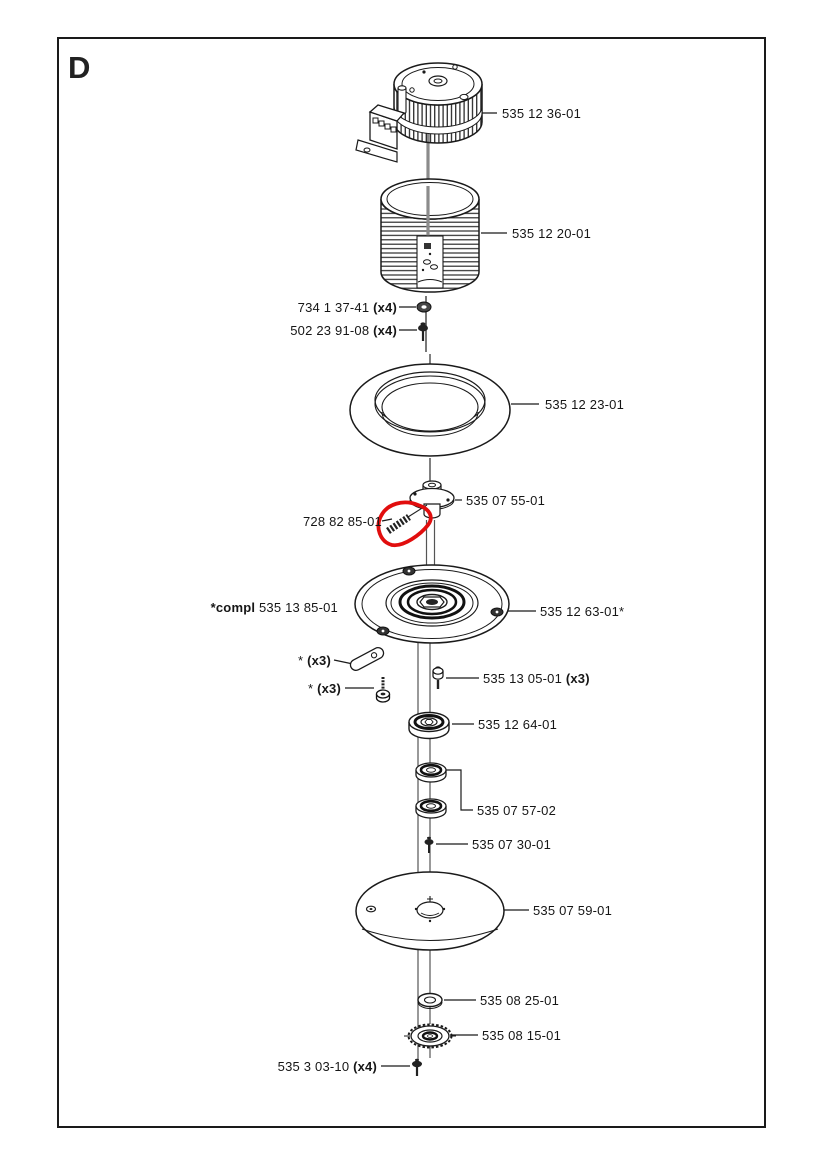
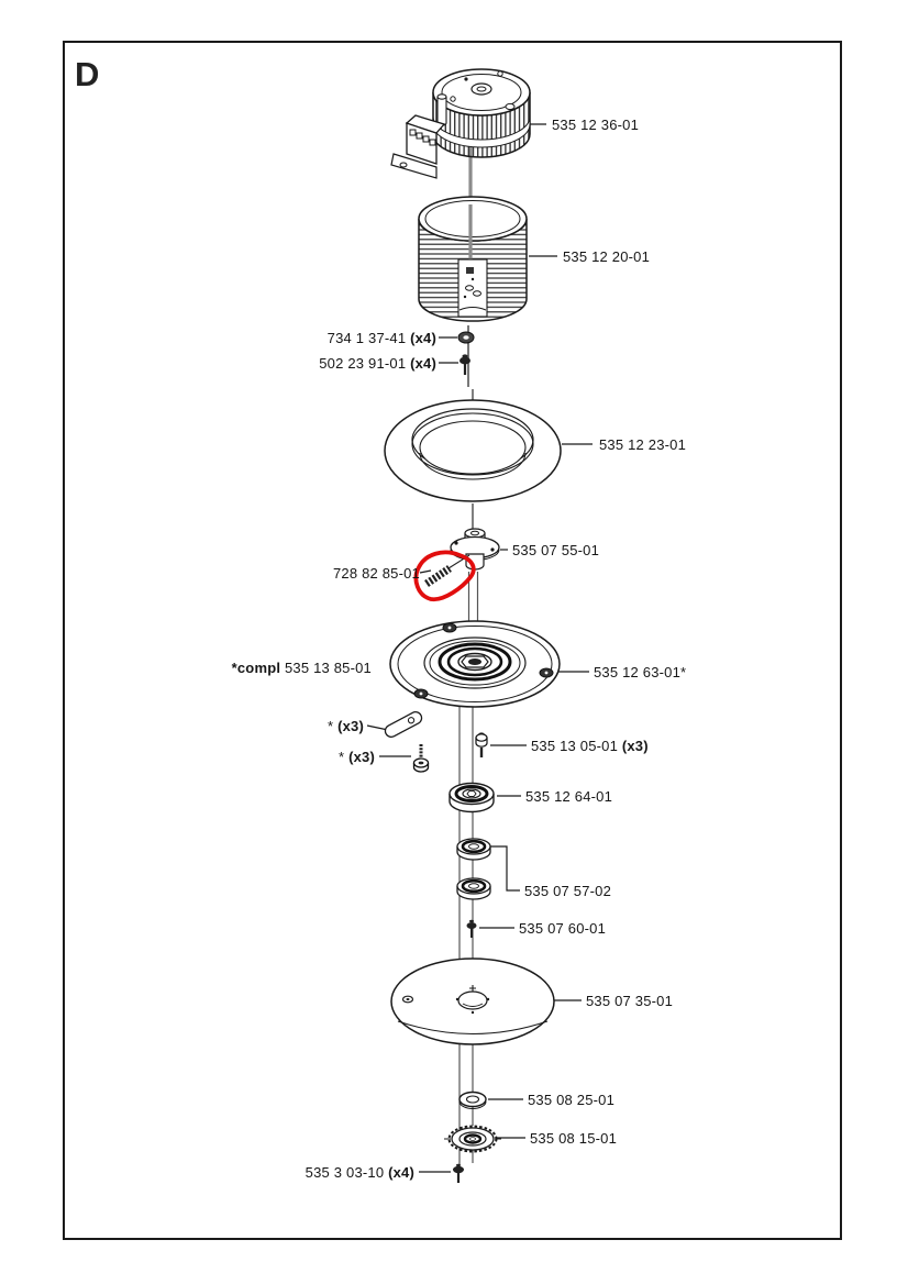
  D
  535 12 36-01
  535 12 20-01
  734 1 37-41 (x4)
- 502 23 91-08 (x4)
+ 502 23 91-01 (x4)
  535 12 23-01
  535 07 55-01
  728 82 85-01
  *compl 535 13 85-01
  535 12 63-01*
  * (x3)
  * (x3)
  535 13 05-01 (x3)
  535 12 64-01
  535 07 57-02
- 535 07 30-01
+ 535 07 60-01
- 535 07 59-01
+ 535 07 35-01
  535 08 25-01
  535 08 15-01
  535 3 03-10 (x4)
